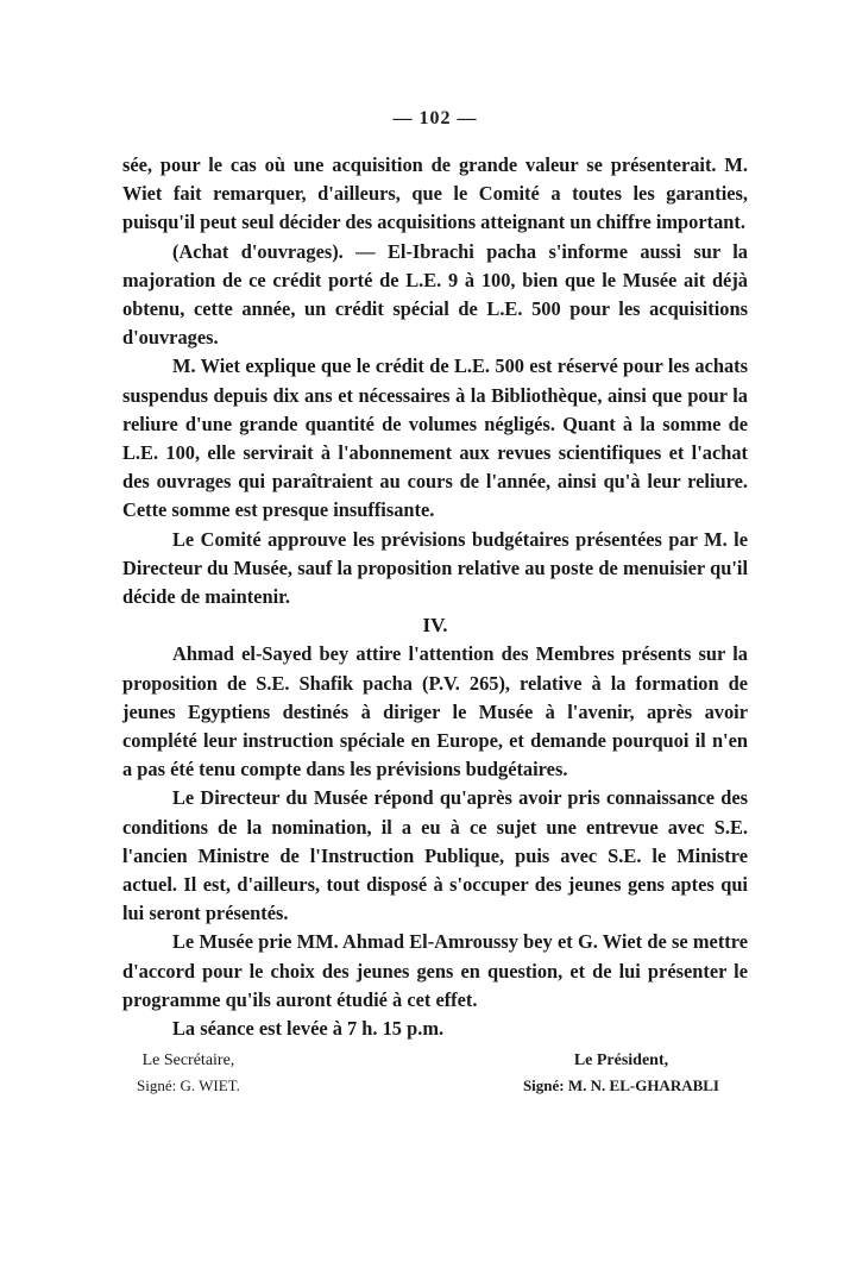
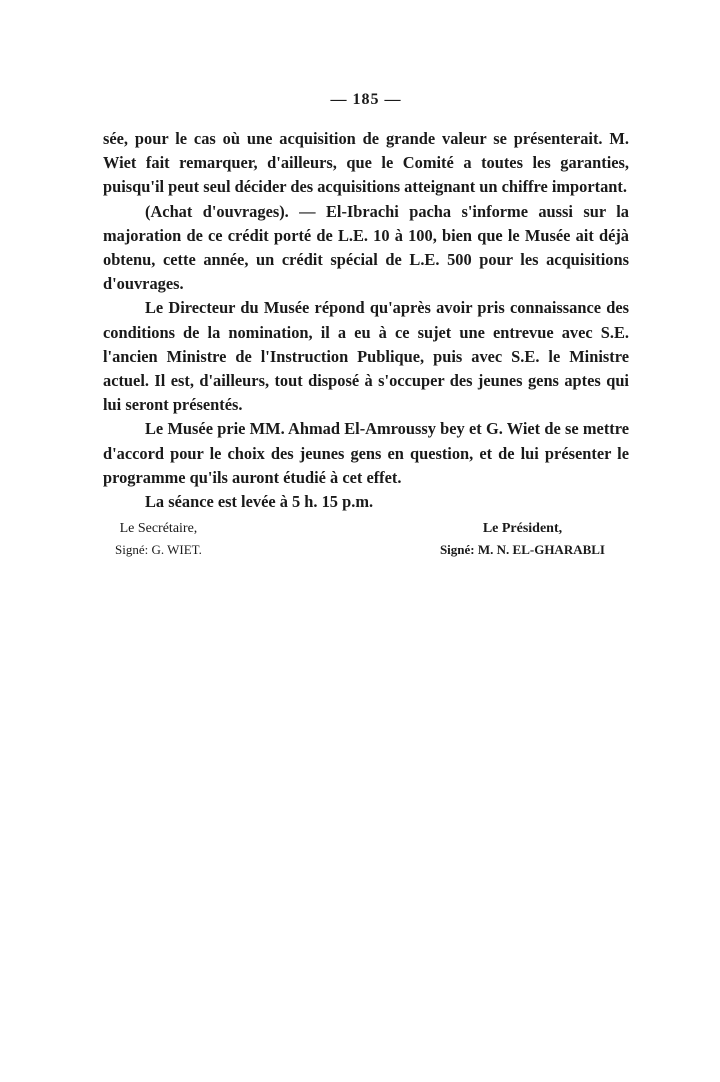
- — 102 —
+ — 185 —
  sée, pour le cas où une acquisition de grande valeur se présenterait. M. Wiet fait remarquer, d'ailleurs, que le Comité a toutes les garanties, puisqu'il peut seul décider des acquisitions atteignant un chiffre important.
- (Achat d'ouvrages). — El-Ibrachi pacha s'informe aussi sur la majoration de ce crédit porté de L.E. 9 à 100, bien que le Musée ait déjà obtenu, cette année, un crédit spécial de L.E. 500 pour les acquisitions d'ouvrages.
+ (Achat d'ouvrages). — El-Ibrachi pacha s'informe aussi sur la majoration de ce crédit porté de L.E. 10 à 100, bien que le Musée ait déjà obtenu, cette année, un crédit spécial de L.E. 500 pour les acquisitions d'ouvrages.
- M. Wiet explique que le crédit de L.E. 500 est réservé pour les achats suspendus depuis dix ans et nécessaires à la Bibliothèque, ainsi que pour la reliure d'une grande quantité de volumes négligés. Quant à la somme de L.E. 100, elle servirait à l'abonnement aux revues scientifiques et l'achat des ouvrages qui paraîtraient au cours de l'année, ainsi qu'à leur reliure. Cette somme est presque insuffisante.
- Le Comité approuve les prévisions budgétaires présentées par M. le Directeur du Musée, sauf la proposition relative au poste de menuisier qu'il décide de maintenir.
- IV.
- Ahmad el-Sayed bey attire l'attention des Membres présents sur la proposition de S.E. Shafik pacha (P.V. 265), relative à la formation de jeunes Egyptiens destinés à diriger le Musée à l'avenir, après avoir complété leur instruction spéciale en Europe, et demande pourquoi il n'en a pas été tenu compte dans les prévisions budgétaires.
  Le Directeur du Musée répond qu'après avoir pris connaissance des conditions de la nomination, il a eu à ce sujet une entrevue avec S.E. l'ancien Ministre de l'Instruction Publique, puis avec S.E. le Ministre actuel. Il est, d'ailleurs, tout disposé à s'occuper des jeunes gens aptes qui lui seront présentés.
  Le Musée prie MM. Ahmad El-Amroussy bey et G. Wiet de se mettre d'accord pour le choix des jeunes gens en question, et de lui présenter le programme qu'ils auront étudié à cet effet.
- La séance est levée à 7 h. 15 p.m.
+ La séance est levée à 5 h. 15 p.m.
  Le Secrétaire,
  Signé: G. WIET.
  Le Président,
  Signé: M. N. EL-GHARABLI
